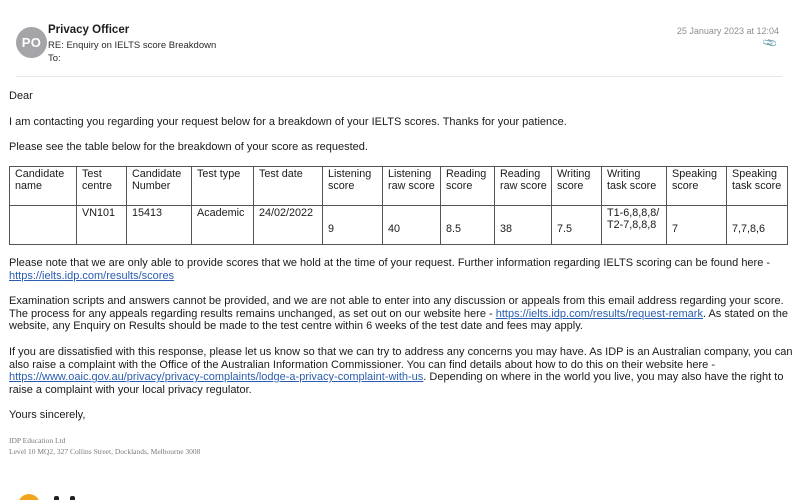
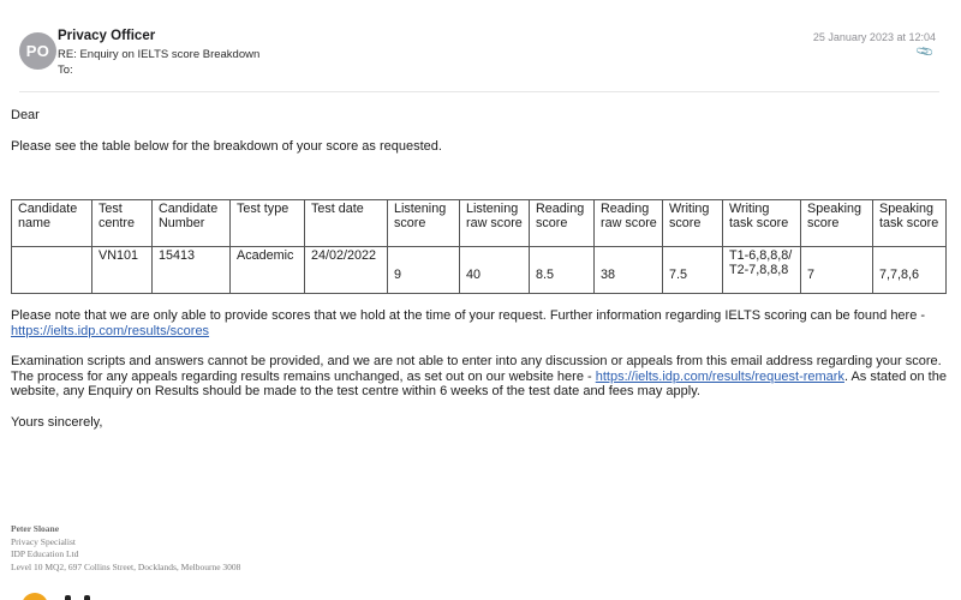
  PO
  Privacy Officer
  RE: Enquiry on IELTS score Breakdown
  To:
  25 January 2023 at 12:04
  Dear
- I am contacting you regarding your request below for a breakdown of your IELTS scores. Thanks for your patience.
  Please see the table below for the breakdown of your score as requested.
  Candidate name	Test centre	Candidate Number	Test type	Test date	Listening score	Listening raw score	Reading score	Reading raw score	Writing score	Writing task score	Speaking score	Speaking task score
  	VN101	15413	Academic	24/02/2022	9	40	8.5	38	7.5	T1-6,8,8,8/T2-7,8,8,8	7	7,7,8,6
  Please note that we are only able to provide scores that we hold at the time of your request. Further information regarding IELTS scoring can be found here - https://ielts.idp.com/results/scores
  Examination scripts and answers cannot be provided, and we are not able to enter into any discussion or appeals from this email address regarding your score. The process for any appeals regarding results remains unchanged, as set out on our website here - https://ielts.idp.com/results/request-remark. As stated on the website, any Enquiry on Results should be made to the test centre within 6 weeks of the test date and fees may apply.
- If you are dissatisfied with this response, please let us know so that we can try to address any concerns you may have. As IDP is an Australian company, you can also raise a complaint with the Office of the Australian Information Commissioner. You can find details about how to do this on their website here - https://www.oaic.gov.au/privacy/privacy-complaints/lodge-a-privacy-complaint-with-us. Depending on where in the world you live, you may also have the right to raise a complaint with your local privacy regulator.
  Yours sincerely,
+ Peter Sloane
+ Privacy Specialist
  IDP Education Ltd
- Level 10 MQ2, 327 Collins Street, Docklands, Melbourne 3008
+ Level 10 MQ2, 697 Collins Street, Docklands, Melbourne 3008
